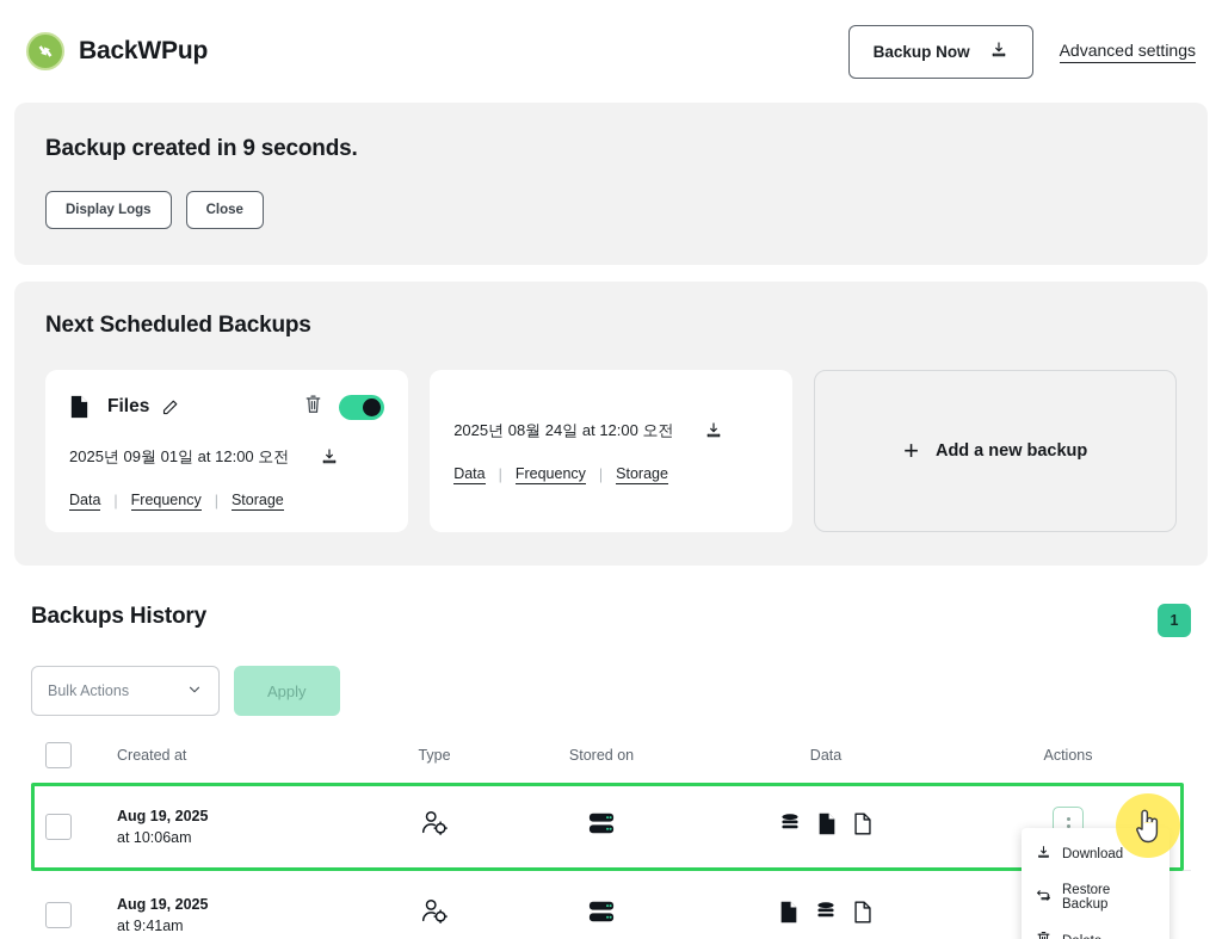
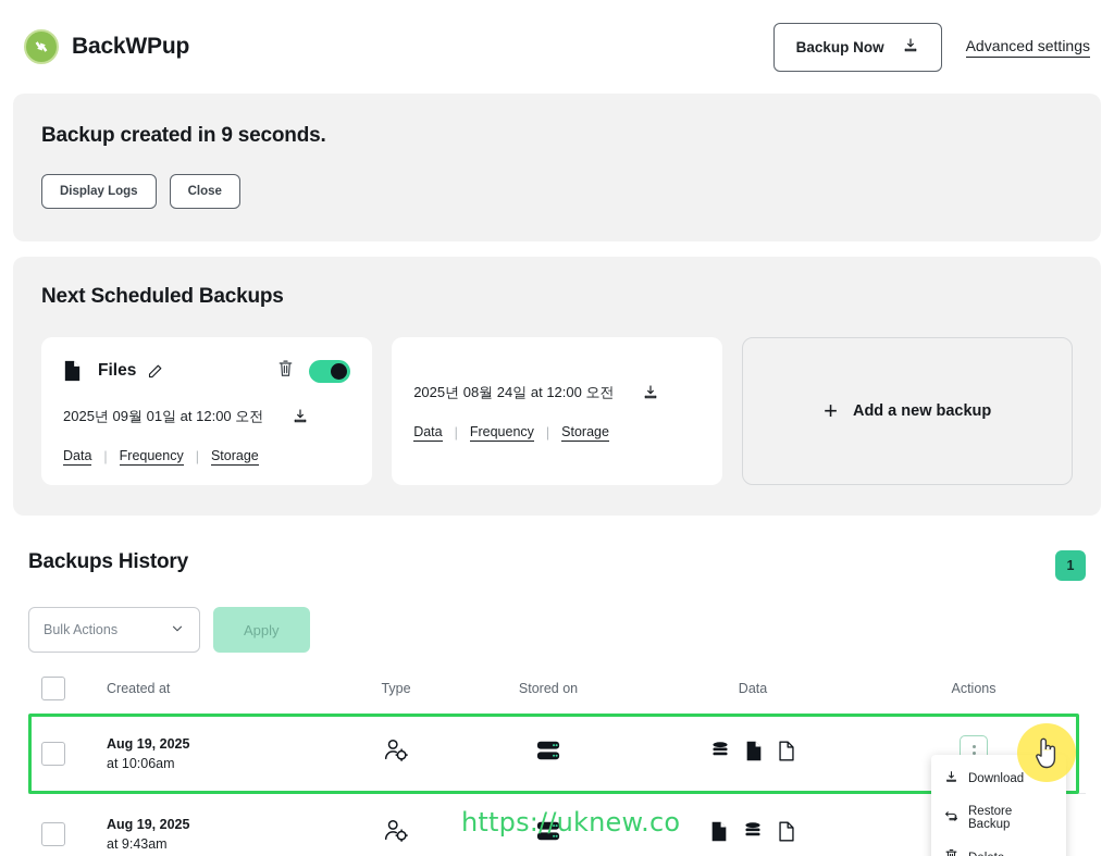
  BackWPup
  Backup Now
  Advanced settings
  Backup created in 9 seconds.
  Display Logs
  Close
  Next Scheduled Backups
  Files
  2025년 09월 01일 at 12:00 오전
  Data
  |
  Frequency
  |
  Storage
  2025년 08월 24일 at 12:00 오전
  Data
  |
  Frequency
  |
  Storage
  +
  Add a new backup
  Backups History
  1
  Bulk Actions
  Apply
  Created at
  Type
  Stored on
  Data
  Actions
  Aug 19, 2025
  at 10:06am
  Aug 19, 2025
- at 9:41am
+ at 9:43am
  Download
  Restore Backup
+ https://uknew.co
